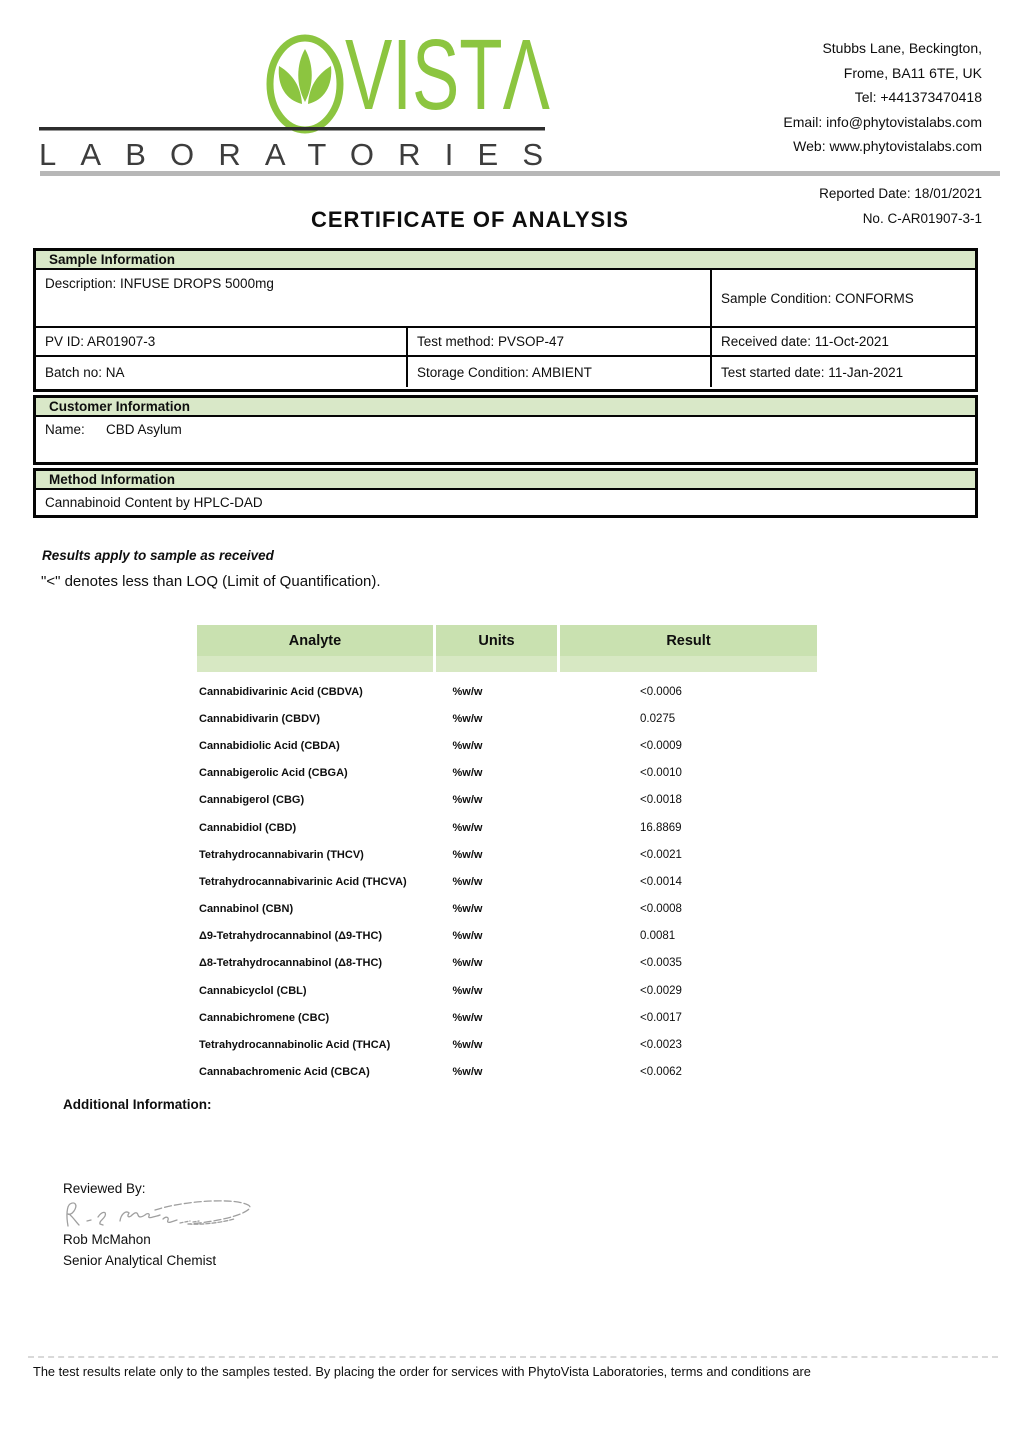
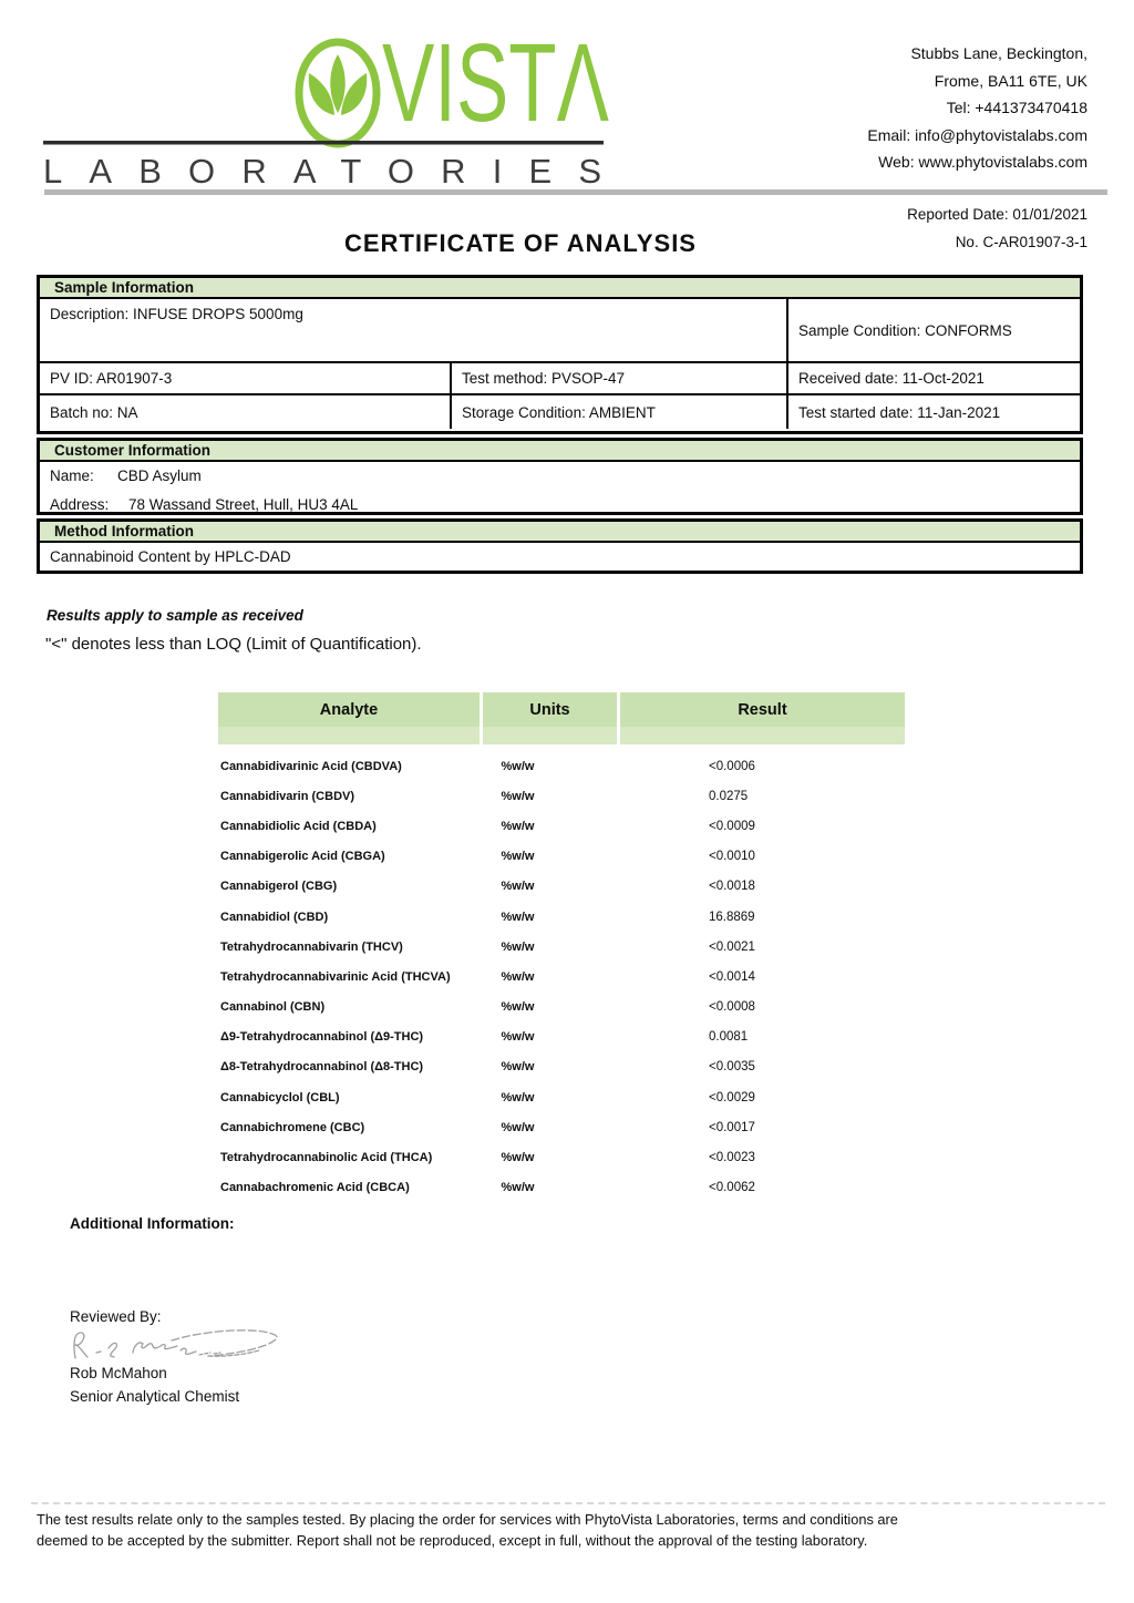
  VISTΛ
  LABORATORIES
  Stubbs Lane, Beckington,
  Frome, BA11 6TE, UK
  Tel: +441373470418
  Email: info@phytovistalabs.com
  Web: www.phytovistalabs.com
- Reported Date: 18/01/2021
+ Reported Date: 01/01/2021
  CERTIFICATE OF ANALYSIS
  No. C-AR01907-3-1
  Sample Information
  Description: INFUSE DROPS 5000mg
  Sample Condition: CONFORMS
  PV ID: AR01907-3
  Test method: PVSOP-47
  Received date: 11-Oct-2021
  Batch no: NA
  Storage Condition: AMBIENT
  Test started date: 11-Jan-2021
  Customer Information
  Name:
  CBD Asylum
+ Address:
+ 78 Wassand Street, Hull, HU3 4AL
  Method Information
  Cannabinoid Content by HPLC-DAD
  Results apply to sample as received
  "<" denotes less than LOQ (Limit of Quantification).
  Analyte
  Units
  Result
  Cannabidivarinic Acid (CBDVA)
  %w/w
  <0.0006
  Cannabidivarin (CBDV)
  %w/w
  0.0275
  Cannabidiolic Acid (CBDA)
  %w/w
  <0.0009
  Cannabigerolic Acid (CBGA)
  %w/w
  <0.0010
  Cannabigerol (CBG)
  %w/w
  <0.0018
  Cannabidiol (CBD)
  %w/w
  16.8869
  Tetrahydrocannabivarin (THCV)
  %w/w
  <0.0021
  Tetrahydrocannabivarinic Acid (THCVA)
  %w/w
  <0.0014
  Cannabinol (CBN)
  %w/w
  <0.0008
  Δ9-Tetrahydrocannabinol (Δ9-THC)
  %w/w
  0.0081
  Δ8-Tetrahydrocannabinol (Δ8-THC)
  %w/w
  <0.0035
  Cannabicyclol (CBL)
  %w/w
  <0.0029
  Cannabichromene (CBC)
  %w/w
  <0.0017
  Tetrahydrocannabinolic Acid (THCA)
  %w/w
  <0.0023
  Cannabachromenic Acid (CBCA)
  %w/w
  <0.0062
  Additional Information:
  Reviewed By:
  Rob McMahon
  Senior Analytical Chemist
  The test results relate only to the samples tested. By placing the order for services with PhytoVista Laboratories, terms and conditions are
+ deemed to be accepted by the submitter. Report shall not be reproduced, except in full, without the approval of the testing laboratory.
